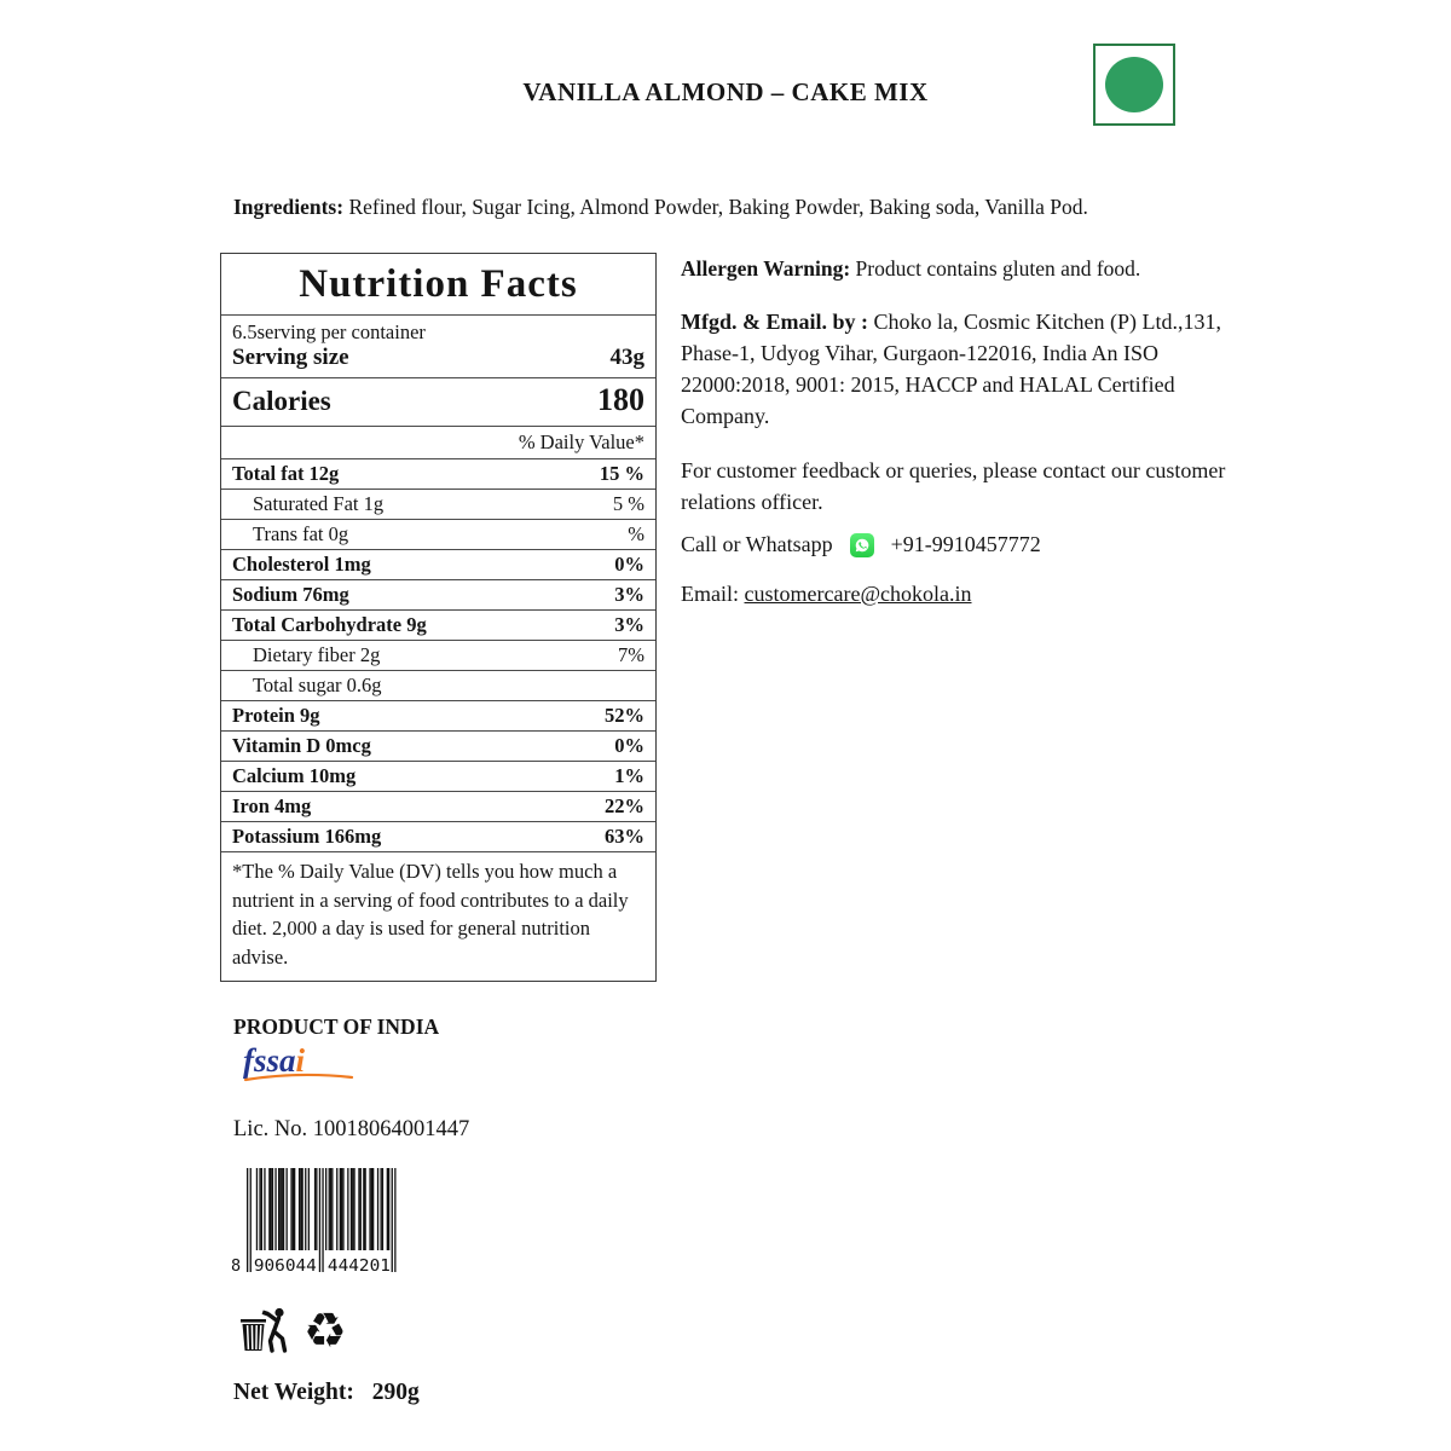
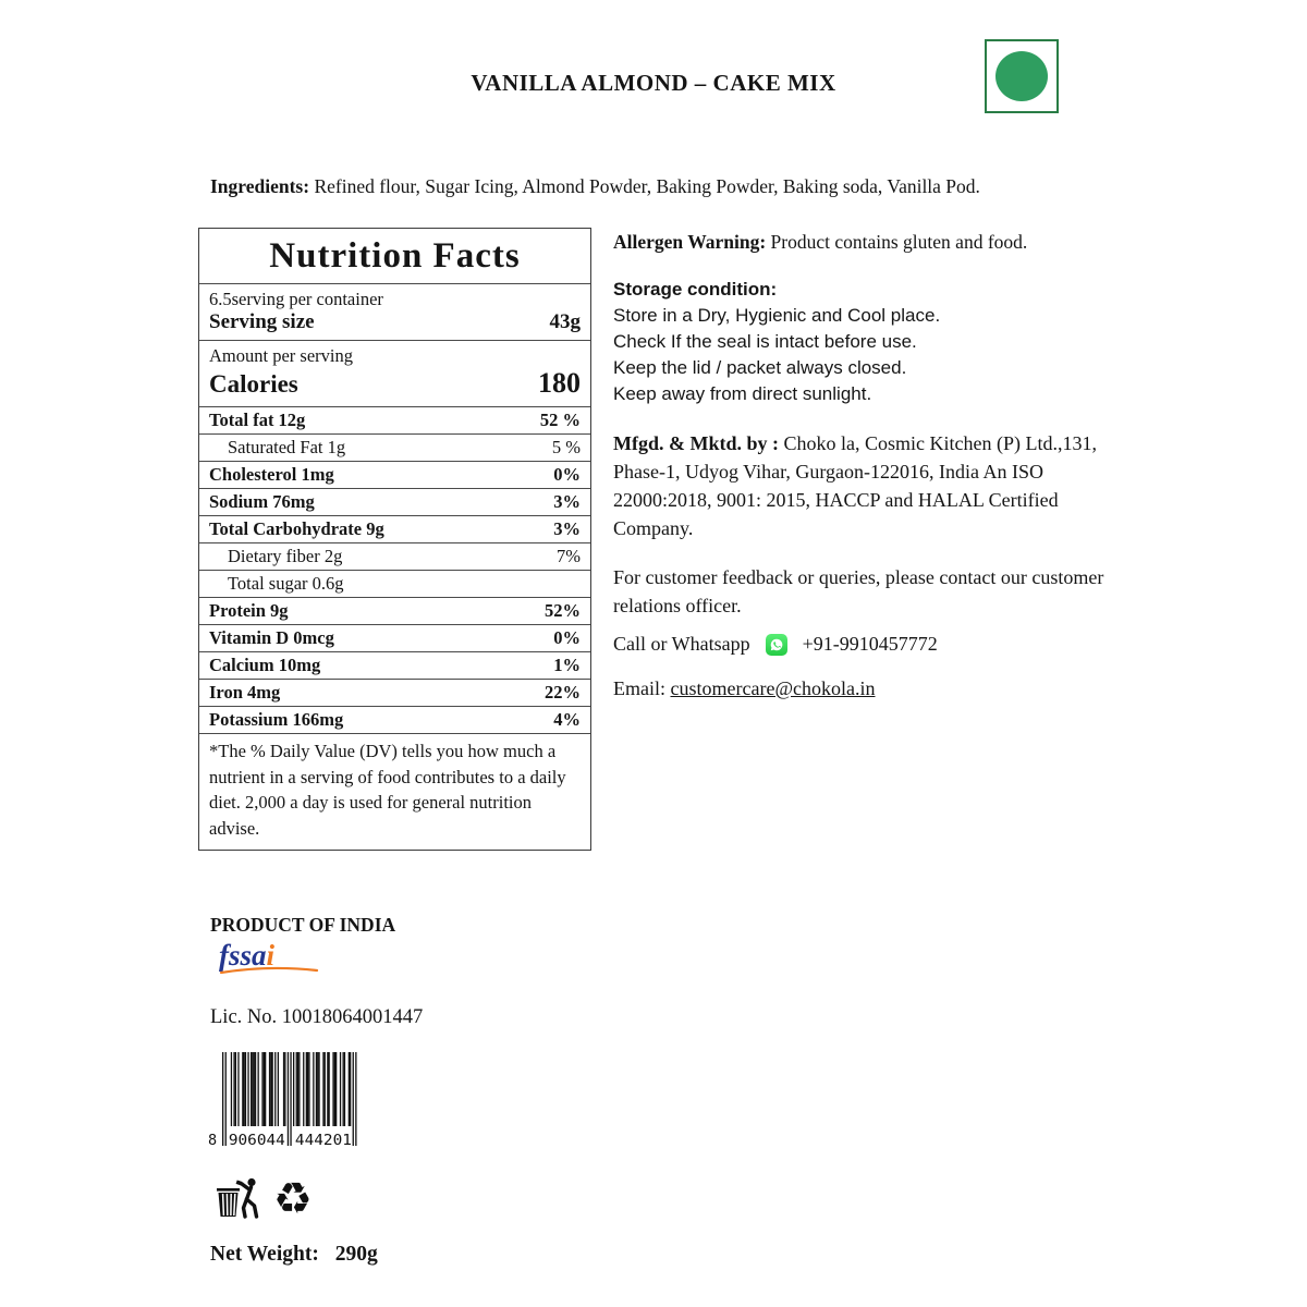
  VANILLA ALMOND – CAKE MIX
  Ingredients: Refined flour, Sugar Icing, Almond Powder, Baking Powder, Baking soda, Vanilla Pod.
  Nutrition Facts
  6.5serving per container
  Serving size
  43g
+ Amount per serving
  Calories
  180
- % Daily Value*
  Total fat 12g
- 15 %
+ 52 %
  Saturated Fat 1g
  5 %
- Trans fat 0g
- %
  Cholesterol 1mg
  0%
  Sodium 76mg
  3%
  Total Carbohydrate 9g
  3%
  Dietary fiber 2g
  7%
  Total sugar 0.6g
  Protein 9g
  52%
  Vitamin D 0mcg
  0%
  Calcium 10mg
  1%
  Iron 4mg
  22%
  Potassium 166mg
- 63%
+ 4%
  *The % Daily Value (DV) tells you how much a nutrient in a serving of food contributes to a daily diet. 2,000 a day is used for general nutrition advise.
  Allergen Warning: Product contains gluten and food.
+ Storage condition:
+ Store in a Dry, Hygienic and Cool place.
+ Check If the seal is intact before use.
+ Keep the lid / packet always closed.
+ Keep away from direct sunlight.
- Mfgd. & Email. by : Choko la, Cosmic Kitchen (P) Ltd.,131, Phase-1, Udyog Vihar, Gurgaon-122016, India An ISO 22000:2018, 9001: 2015, HACCP and HALAL Certified Company.
+ Mfgd. & Mktd. by : Choko la, Cosmic Kitchen (P) Ltd.,131, Phase-1, Udyog Vihar, Gurgaon-122016, India An ISO 22000:2018, 9001: 2015, HACCP and HALAL Certified Company.
  For customer feedback or queries, please contact our customer relations officer.
  Call or Whatsapp
  +91-9910457772
  Email: customercare@chokola.in
  PRODUCT OF INDIA
  fssai
  Lic. No. 10018064001447
  8
  906044
  444201
  ♻
  Net Weight: 290g
